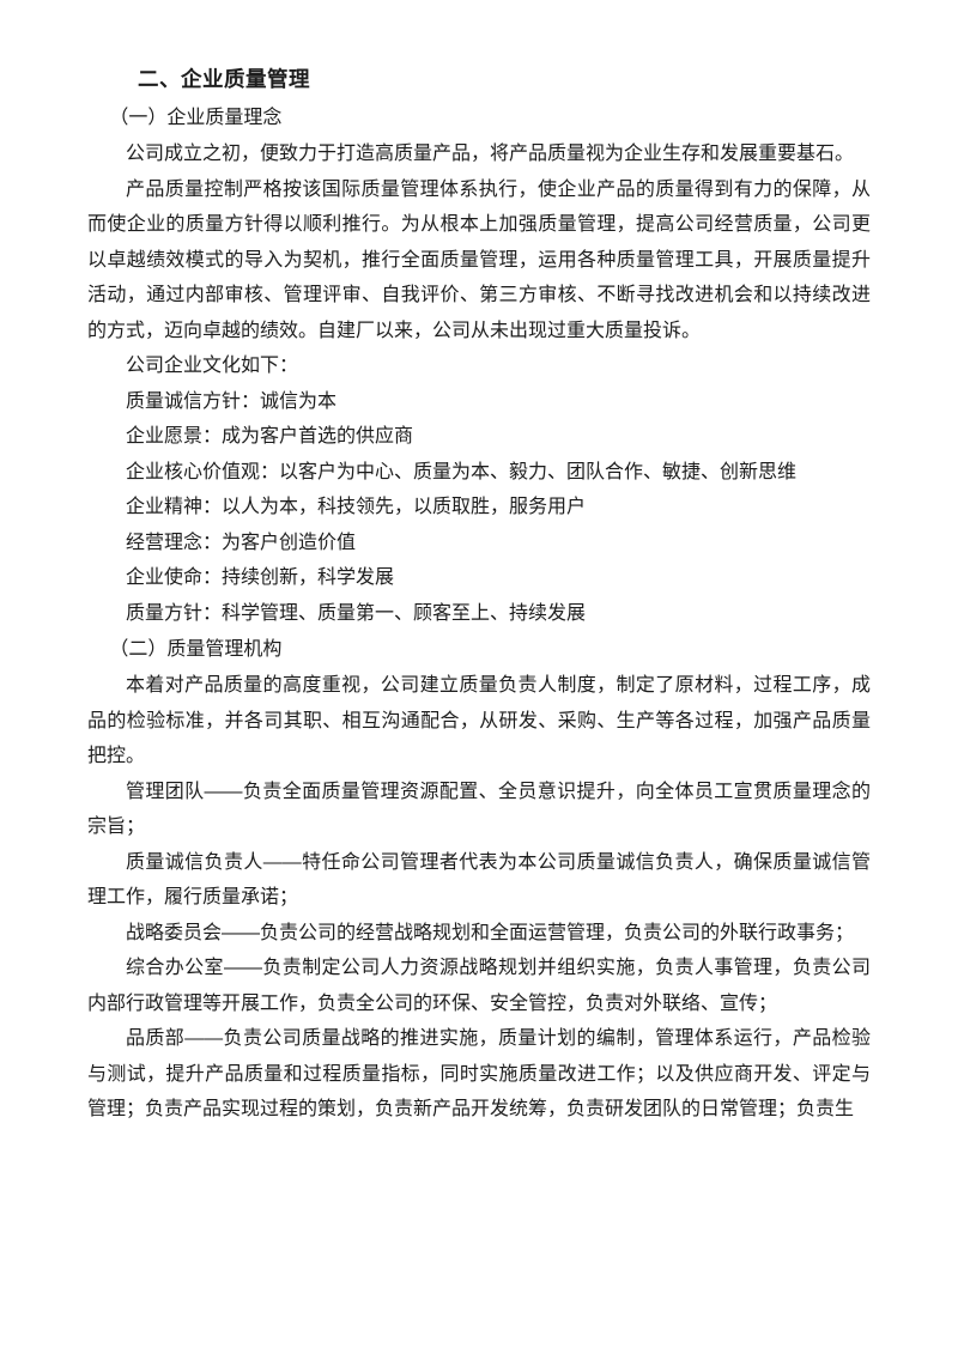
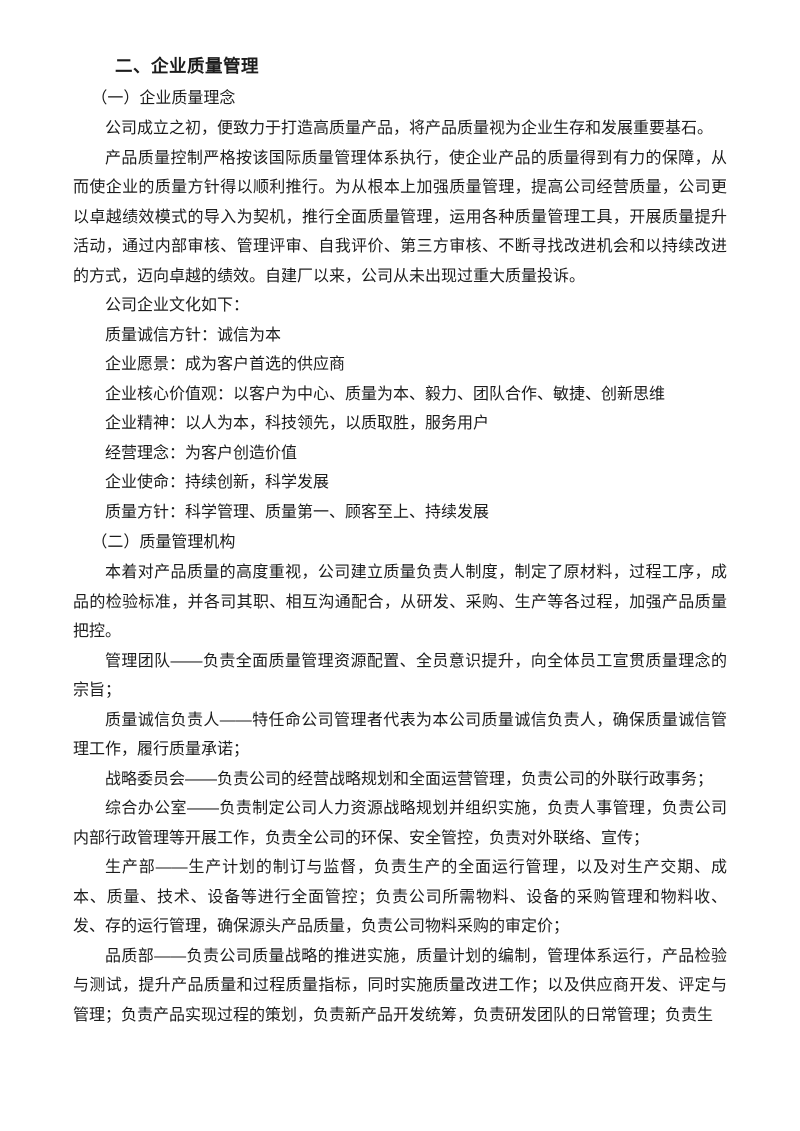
  二、企业质量管理
  （一）企业质量理念
  公司成立之初，便致力于打造高质量产品，将产品质量视为企业生存和发展重要基石。
  产品质量控制严格按该国际质量管理体系执行，使企业产品的质量得到有力的保障，从而使企业的质量方针得以顺利推行。为从根本上加强质量管理，提高公司经营质量，公司更以卓越绩效模式的导入为契机，推行全面质量管理，运用各种质量管理工具，开展质量提升活动，通过内部审核、管理评审、自我评价、第三方审核、不断寻找改进机会和以持续改进的方式，迈向卓越的绩效。自建厂以来，公司从未出现过重大质量投诉。
  公司企业文化如下：
  质量诚信方针：诚信为本
  企业愿景：成为客户首选的供应商
  企业核心价值观：以客户为中心、质量为本、毅力、团队合作、敏捷、创新思维
  企业精神：以人为本，科技领先，以质取胜，服务用户
  经营理念：为客户创造价值
  企业使命：持续创新，科学发展
  质量方针：科学管理、质量第一、顾客至上、持续发展
  （二）质量管理机构
  本着对产品质量的高度重视，公司建立质量负责人制度，制定了原材料，过程工序，成品的检验标准，并各司其职、相互沟通配合，从研发、采购、生产等各过程，加强产品质量把控。
  管理团队——负责全面质量管理资源配置、全员意识提升，向全体员工宣贯质量理念的宗旨；
  质量诚信负责人——特任命公司管理者代表为本公司质量诚信负责人，确保质量诚信管理工作，履行质量承诺；
  战略委员会——负责公司的经营战略规划和全面运营管理，负责公司的外联行政事务；
  综合办公室——负责制定公司人力资源战略规划并组织实施，负责人事管理，负责公司内部行政管理等开展工作，负责全公司的环保、安全管控，负责对外联络、宣传；
+ 生产部——生产计划的制订与监督，负责生产的全面运行管理，以及对生产交期、成本、质量、技术、设备等进行全面管控；负责公司所需物料、设备的采购管理和物料收、发、存的运行管理，确保源头产品质量，负责公司物料采购的审定价；
  品质部——负责公司质量战略的推进实施，质量计划的编制，管理体系运行，产品检验与测试，提升产品质量和过程质量指标，同时实施质量改进工作；以及供应商开发、评定与管理；负责产品实现过程的策划，负责新产品开发统筹，负责研发团队的日常管理；负责生
